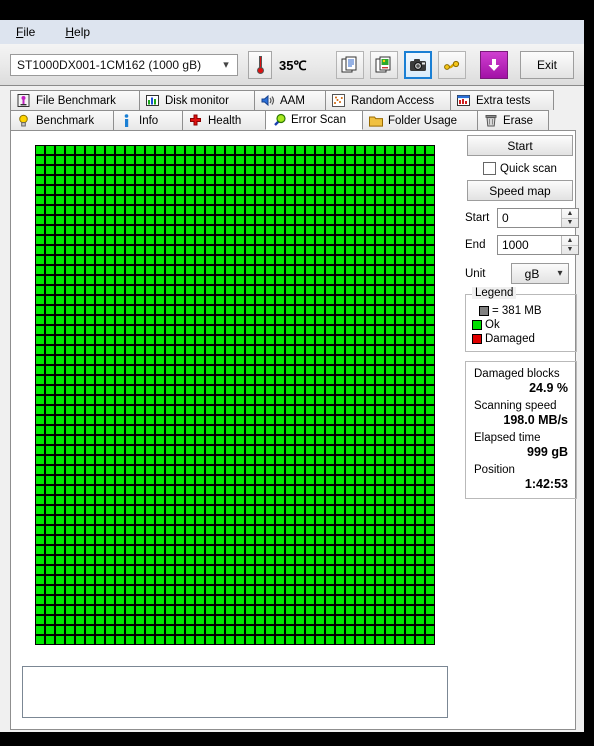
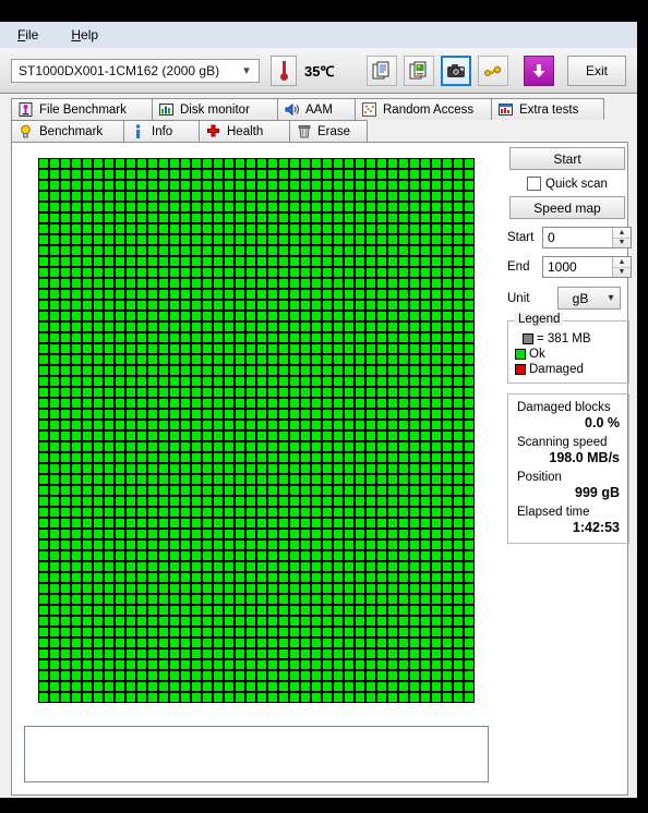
  File
  Help
- ST1000DX001-1CM162 (1000 gB)
+ ST1000DX001-1CM162 (2000 gB)
  ▾
  35℃
  Exit
  File Benchmark
  Disk monitor
  AAM
  Random Access
  Extra tests
  Benchmark
  Info
  Health
- Error Scan
- Folder Usage
  Erase
  Start
  Quick scan
  Speed map
  Start
  0
  End
  1000
  Unit
  gB
  ▾
  Legend
  = 381 MB
  Ok
  Damaged
  Damaged blocks
- 24.9 %
+ 0.0 %
  Scanning speed
  198.0 MB/s
- Elapsed time
+ Position
  999 gB
- Position
+ Elapsed time
  1:42:53
